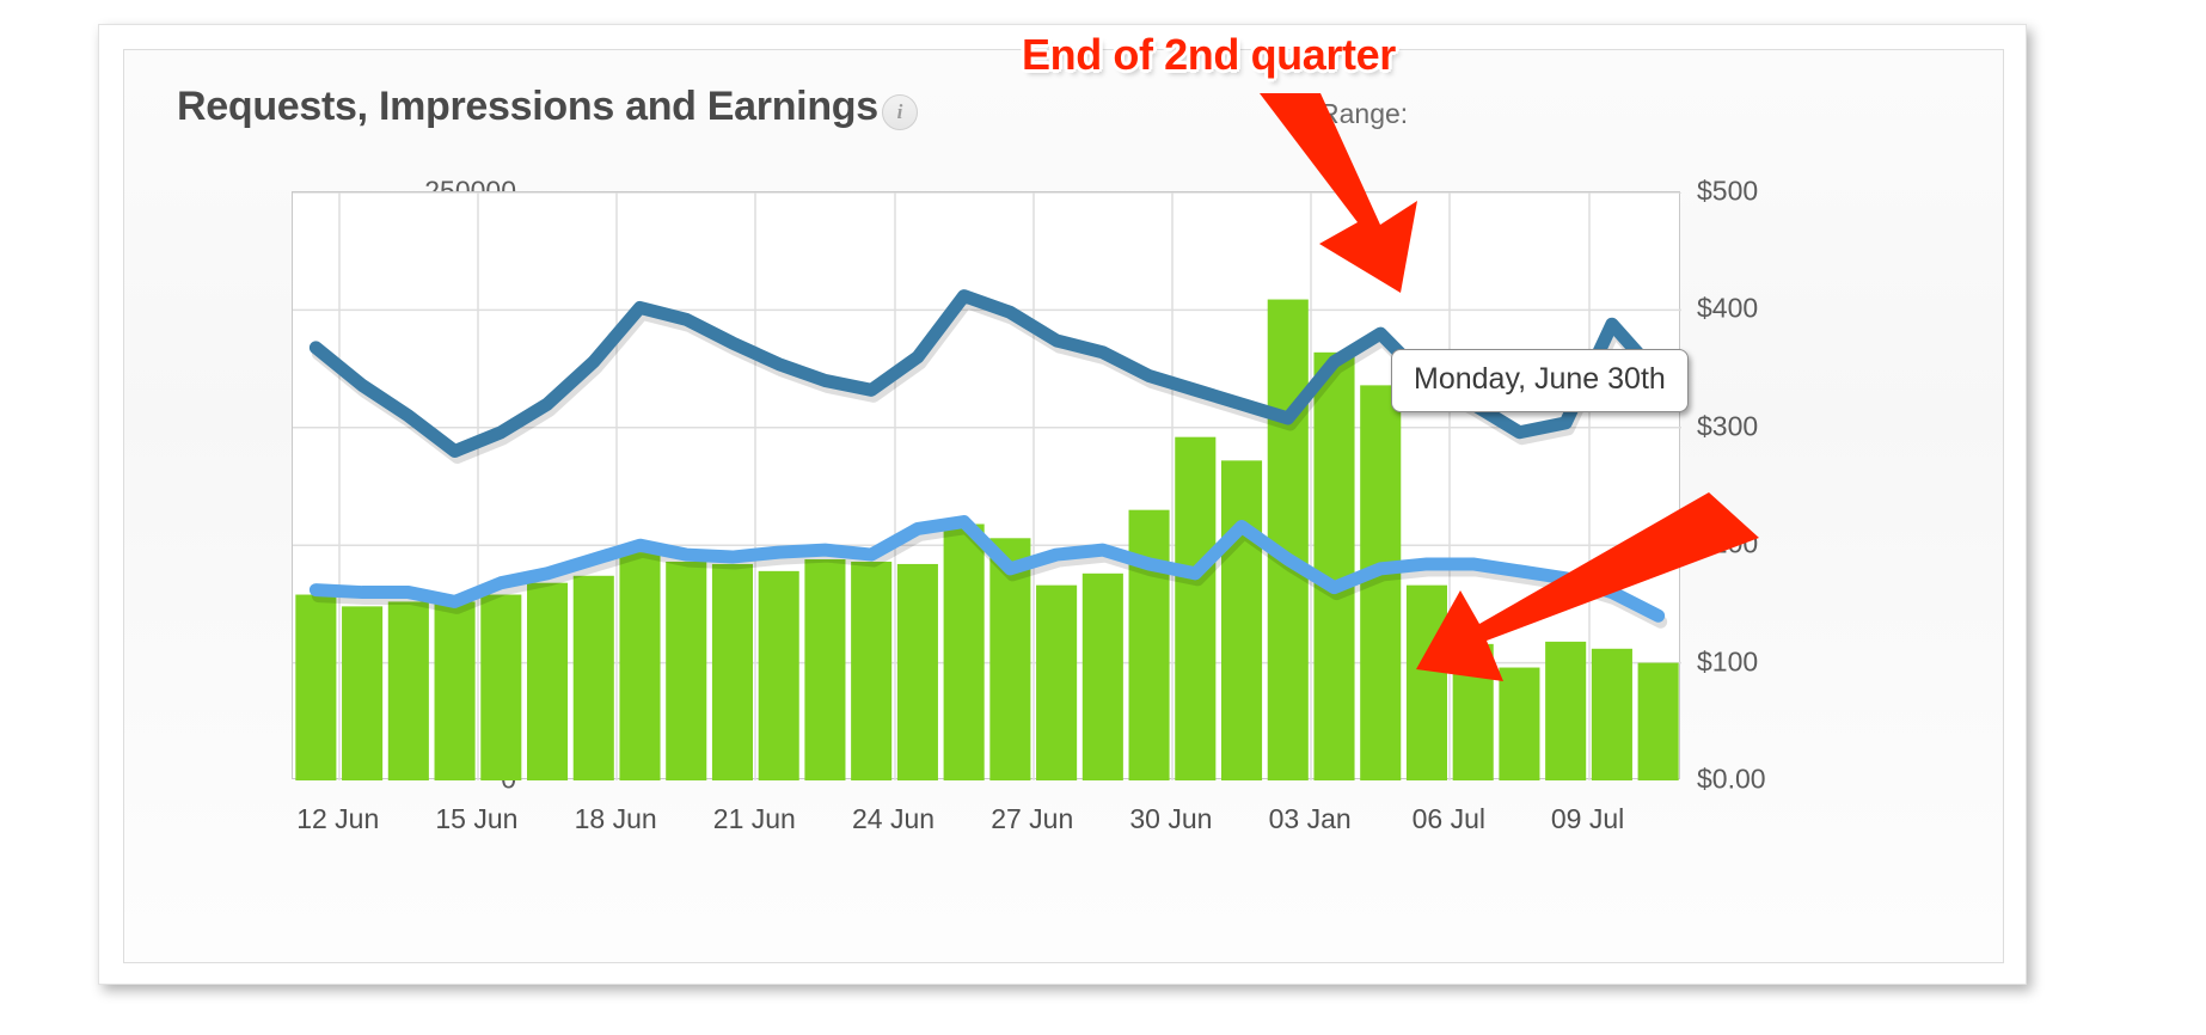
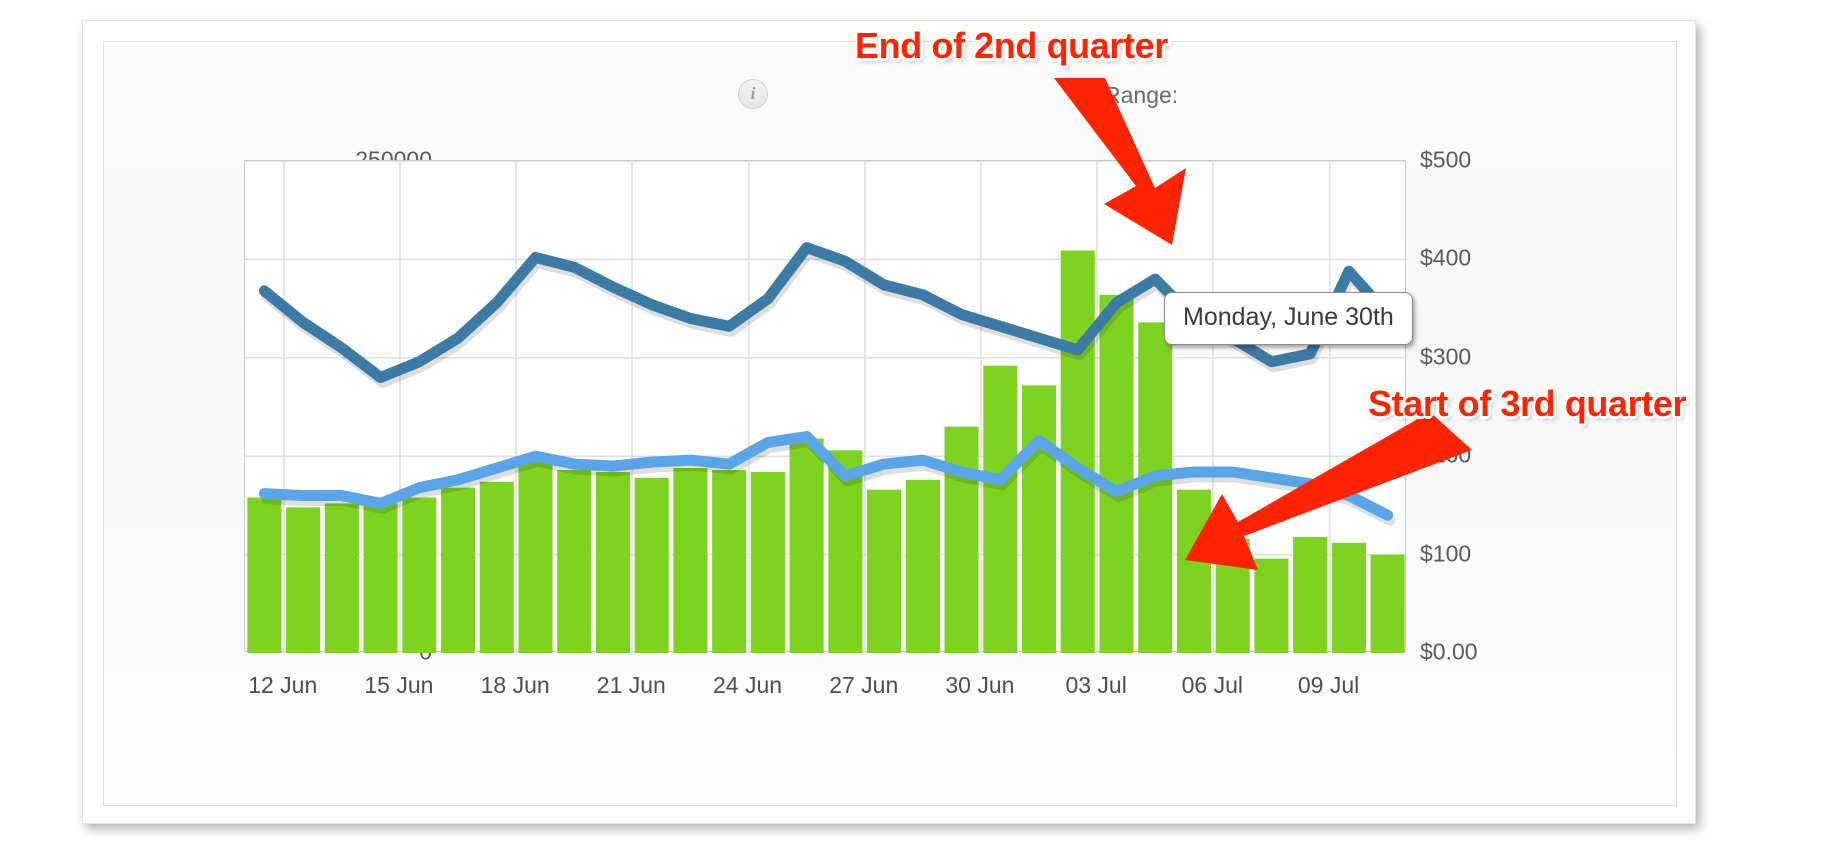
- Requests, Impressions and Earnings
  i
  ange:
  $0.00
  $100
  $300
  $400
  $500
  12 Jun
  15 Jun
  18 Jun
  21 Jun
  24 Jun
  27 Jun
  30 Jun
- 03 Jan
+ 03 Jul
  06 Jul
  09 Jul
  Monday, June 30th
  End of 2nd quarter
+ Start of 3rd quarter
